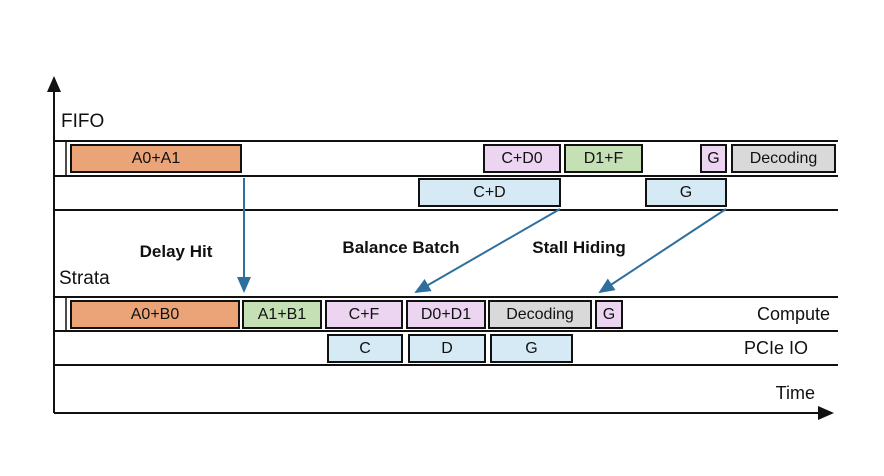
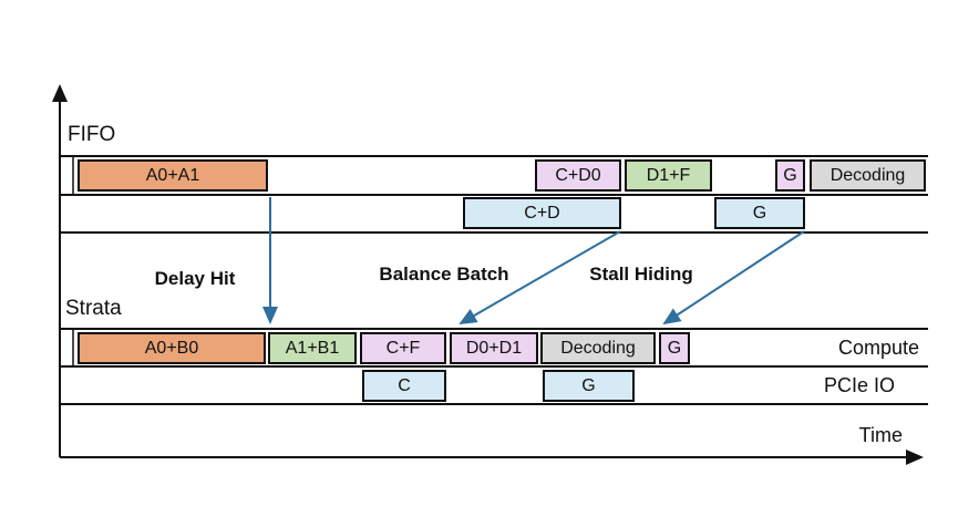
  FIFO
  Strata
  A0+A1
  C+D0
  D1+F
  G
  Decoding
  C+D
  G
  Delay Hit
  Balance Batch
  Stall Hiding
  A0+B0
  A1+B1
  C+F
  D0+D1
  Decoding
  G
  C
- D
  G
  Compute
  PCIe IO
  Time
